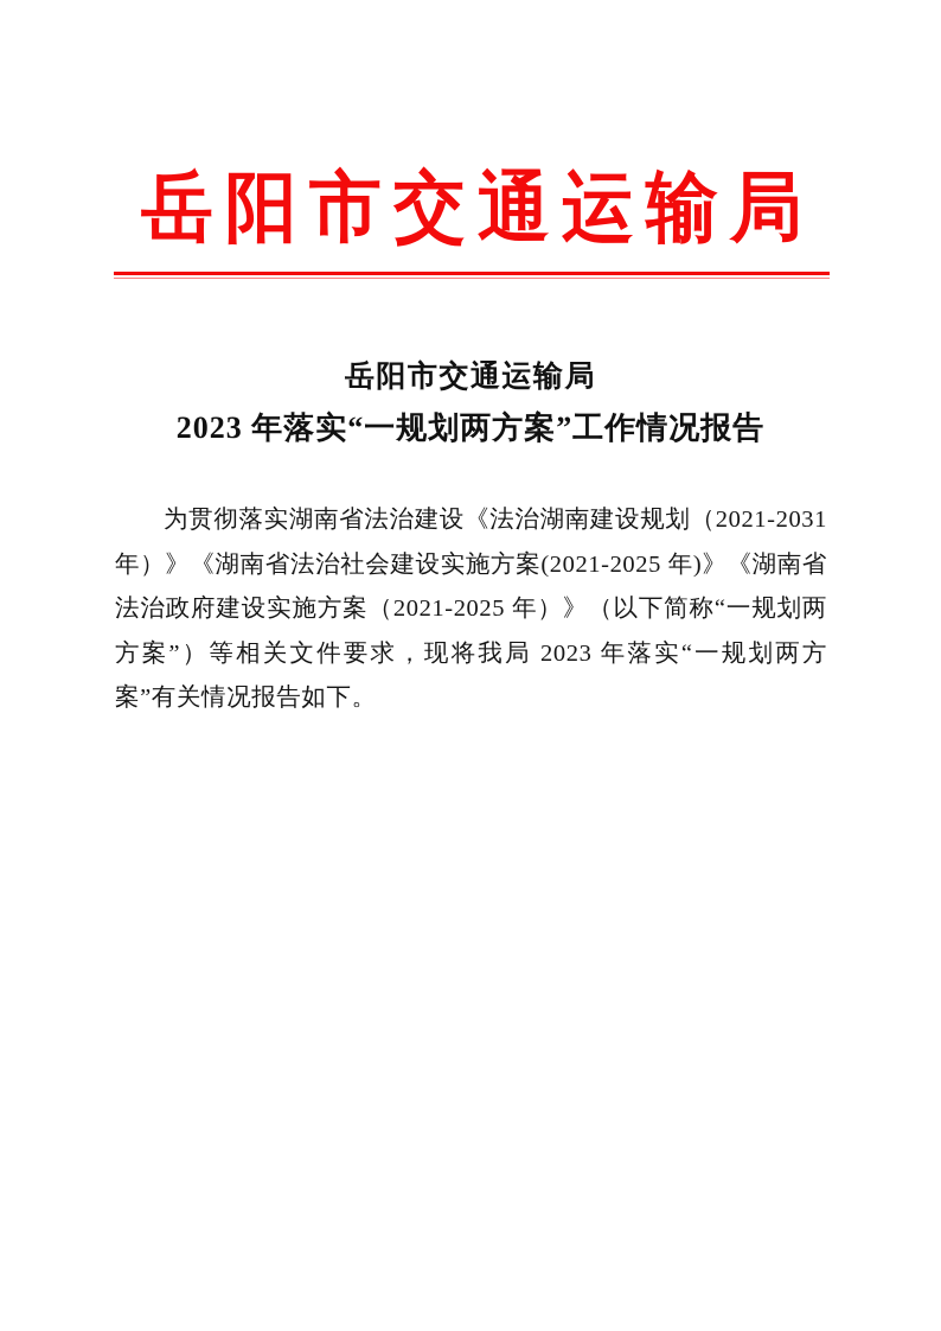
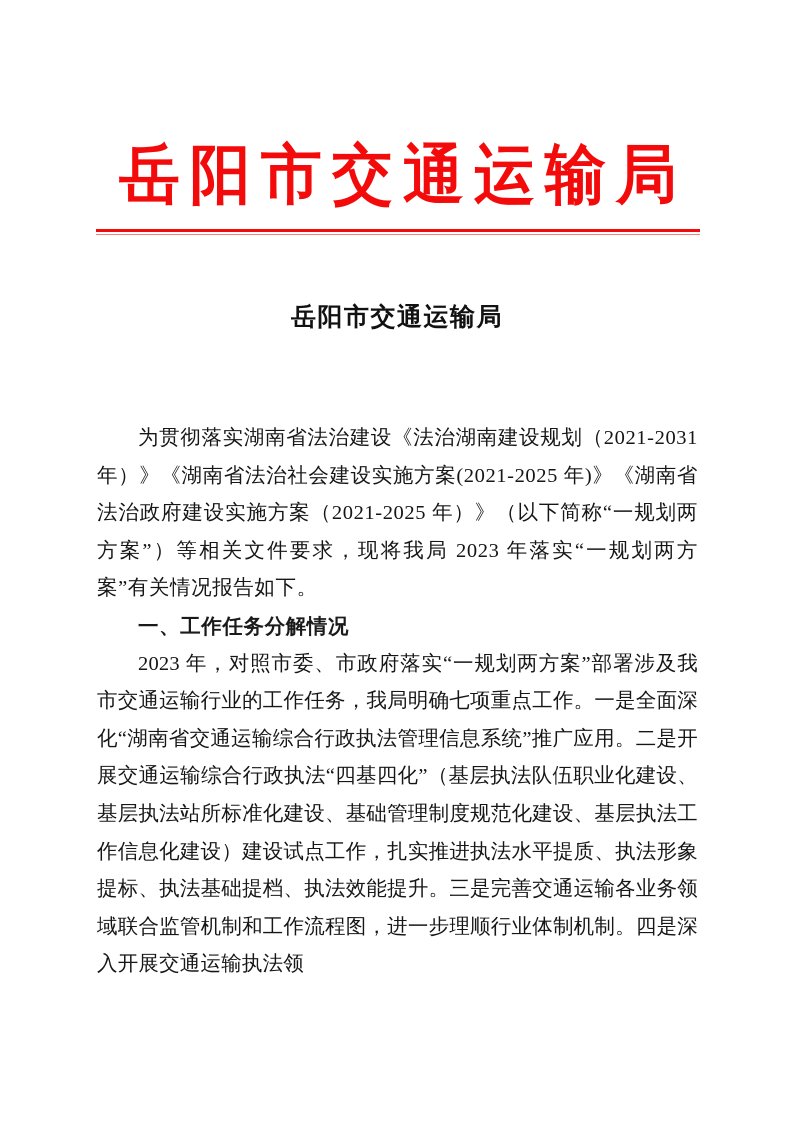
  岳阳市交通运输局
  岳阳市交通运输局
- 2023 年落实“一规划两方案”工作情况报告
  为贯彻落实湖南省法治建设《法治湖南建设规划（2021-2031 年）》《湖南省法治社会建设实施方案(2021-2025 年)》《湖南省法治政府建设实施方案（2021-2025 年）》（以下简称“一规划两方案”）等相关文件要求，现将我局 2023 年落实“一规划两方案”有关情况报告如下。
+ 一、工作任务分解情况
+ 2023 年，对照市委、市政府落实“一规划两方案”部署涉及我市交通运输行业的工作任务，我局明确七项重点工作。一是全面深化“湖南省交通运输综合行政执法管理信息系统”推广应用。二是开展交通运输综合行政执法“四基四化”（基层执法队伍职业化建设、基层执法站所标准化建设、基础管理制度规范化建设、基层执法工作信息化建设）建设试点工作，扎实推进执法水平提质、执法形象提标、执法基础提档、执法效能提升。三是完善交通运输各业务领域联合监管机制和工作流程图，进一步理顺行业体制机制。四是深入开展交通运输执法领
